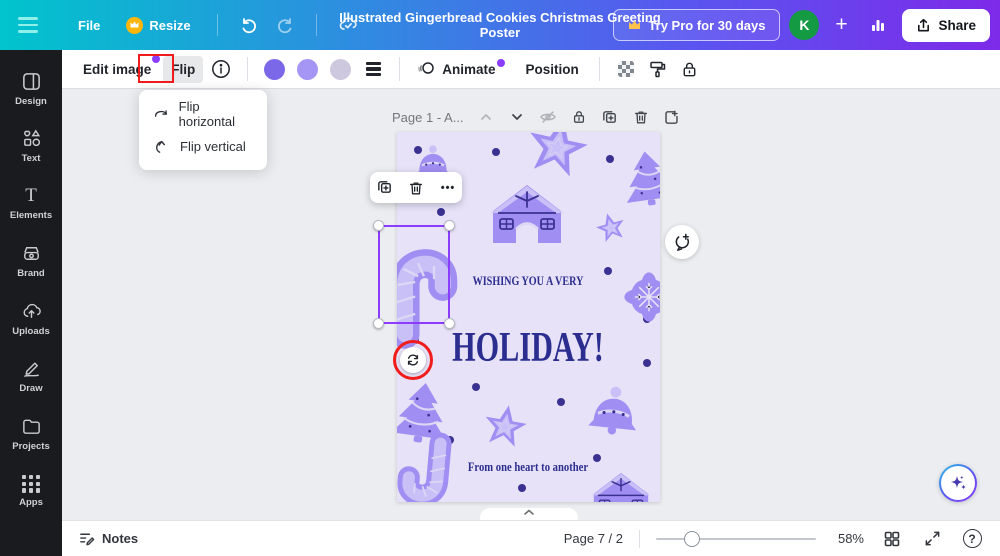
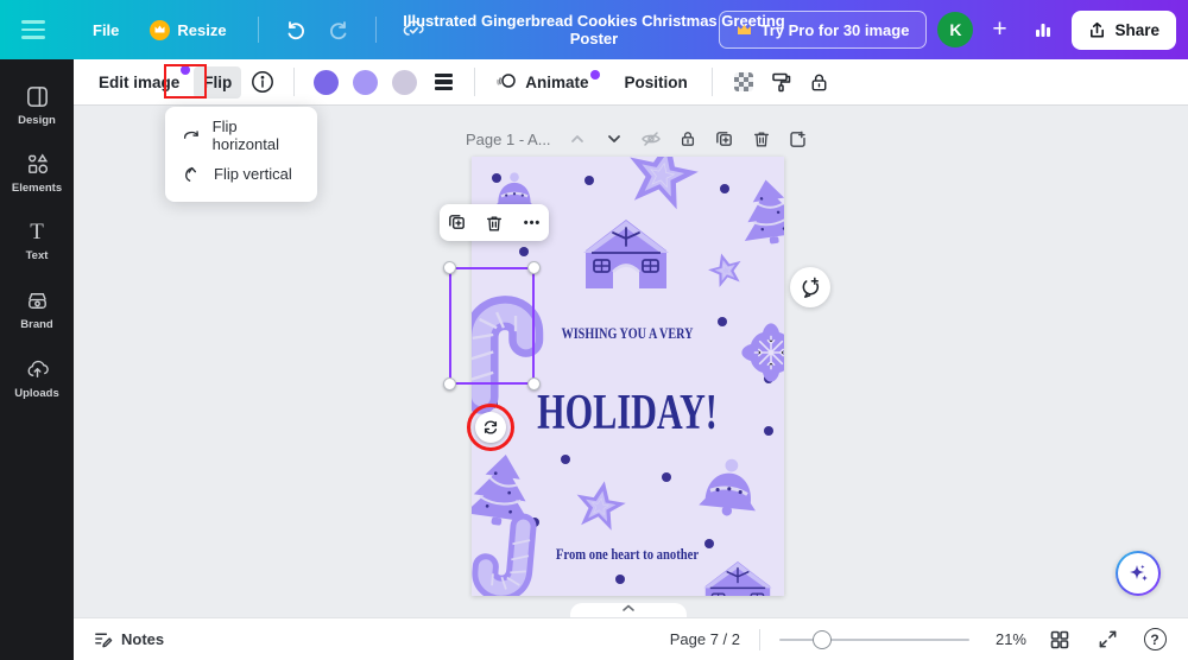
  File
  Resize
  Illustrated Gingerbread Cookies Christmas Greeting Poster
- Try Pro for 30 days
+ Try Pro for 30 image
  K
  +
  Share
  Design
- Text
+ Elements
  T
- Elements
+ Text
  Brand
  Uploads
- Draw
- Projects
- Apps
  Edit image
  Flip
  Animate
  Position
  Flip horizontal
  Flip vertical
  Page 1 - A...
  WISHING YOU A VERY
  HOLIDAY!
  From one heart to another
  •••
  Notes
  Page 7 / 2
- 58%
+ 21%
  ?
